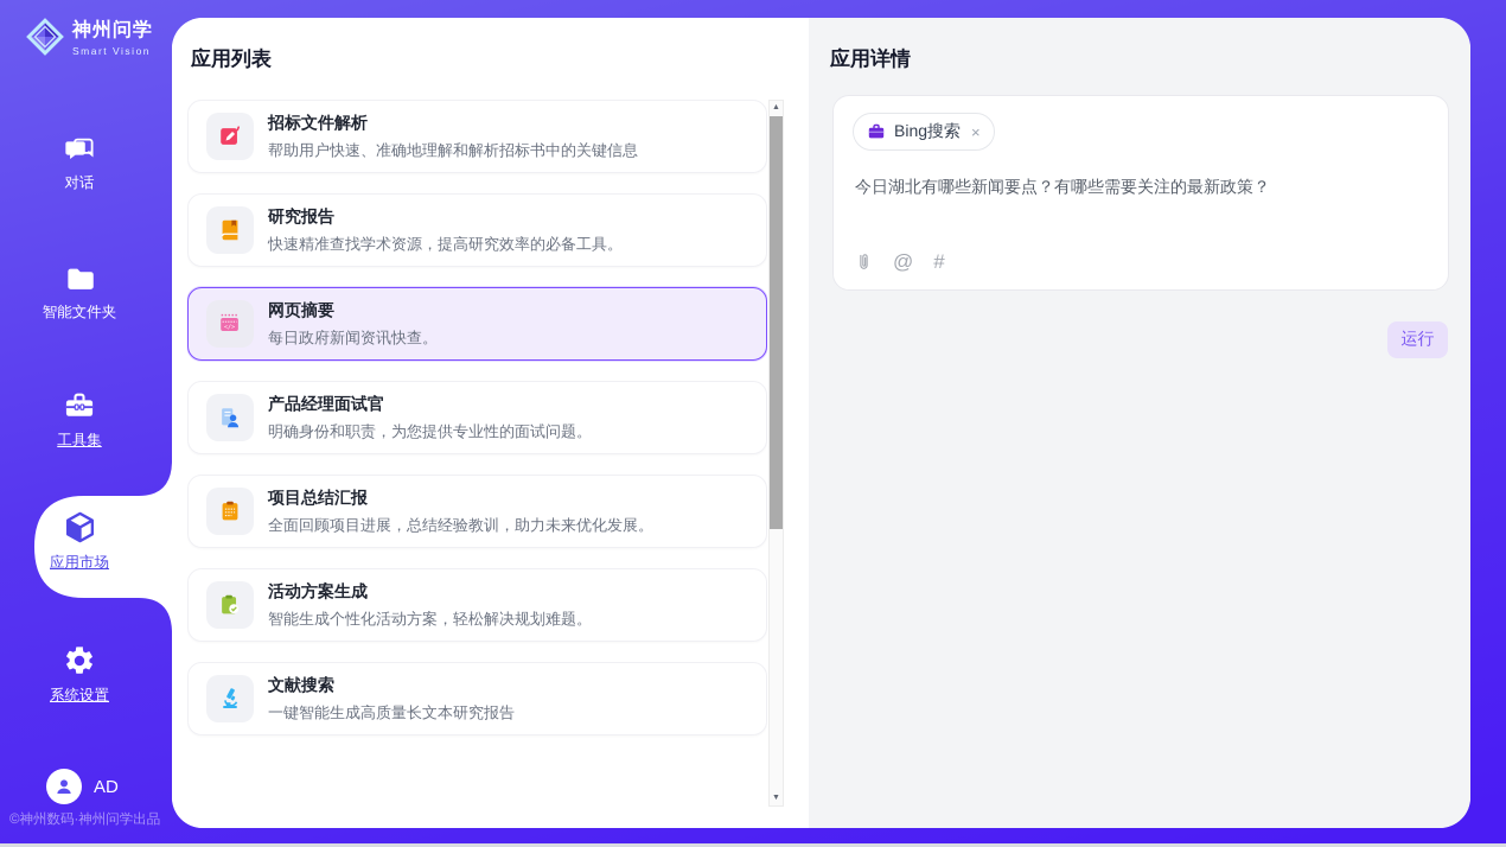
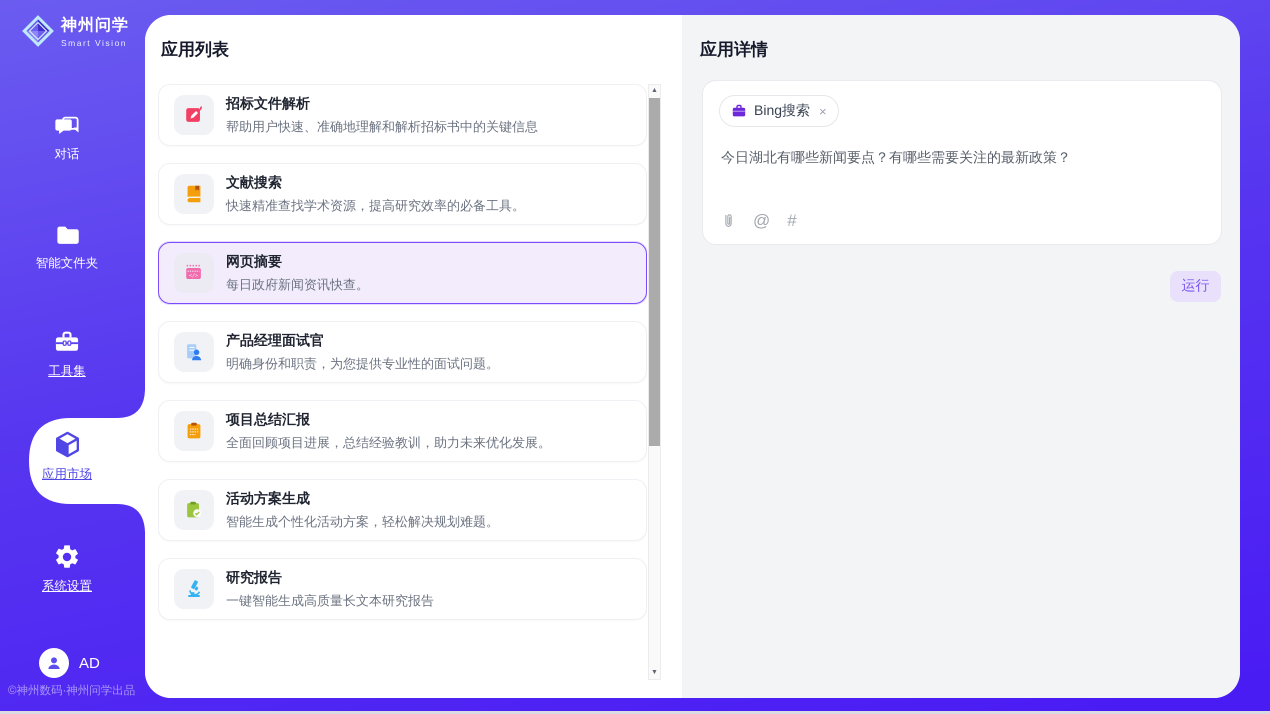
  神州问学
  Smart Vision
  对话
  智能文件夹
  工具集
  应用市场
  系统设置
  AD
  ©神州数码·神州问学出品
  应用列表
  招标文件解析
  帮助用户快速、准确地理解和解析招标书中的关键信息
- 研究报告
+ 文献搜索
  快速精准查找学术资源，提高研究效率的必备工具。
  网页摘要
  每日政府新闻资讯快查。
  产品经理面试官
  明确身份和职责，为您提供专业性的面试问题。
  项目总结汇报
  全面回顾项目进展，总结经验教训，助力未来优化发展。
  活动方案生成
  智能生成个性化活动方案，轻松解决规划难题。
- 文献搜索
+ 研究报告
  一键智能生成高质量长文本研究报告
  应用详情
  Bing搜索
  ×
  今日湖北有哪些新闻要点？有哪些需要关注的最新政策？
  @
  #
  运行
